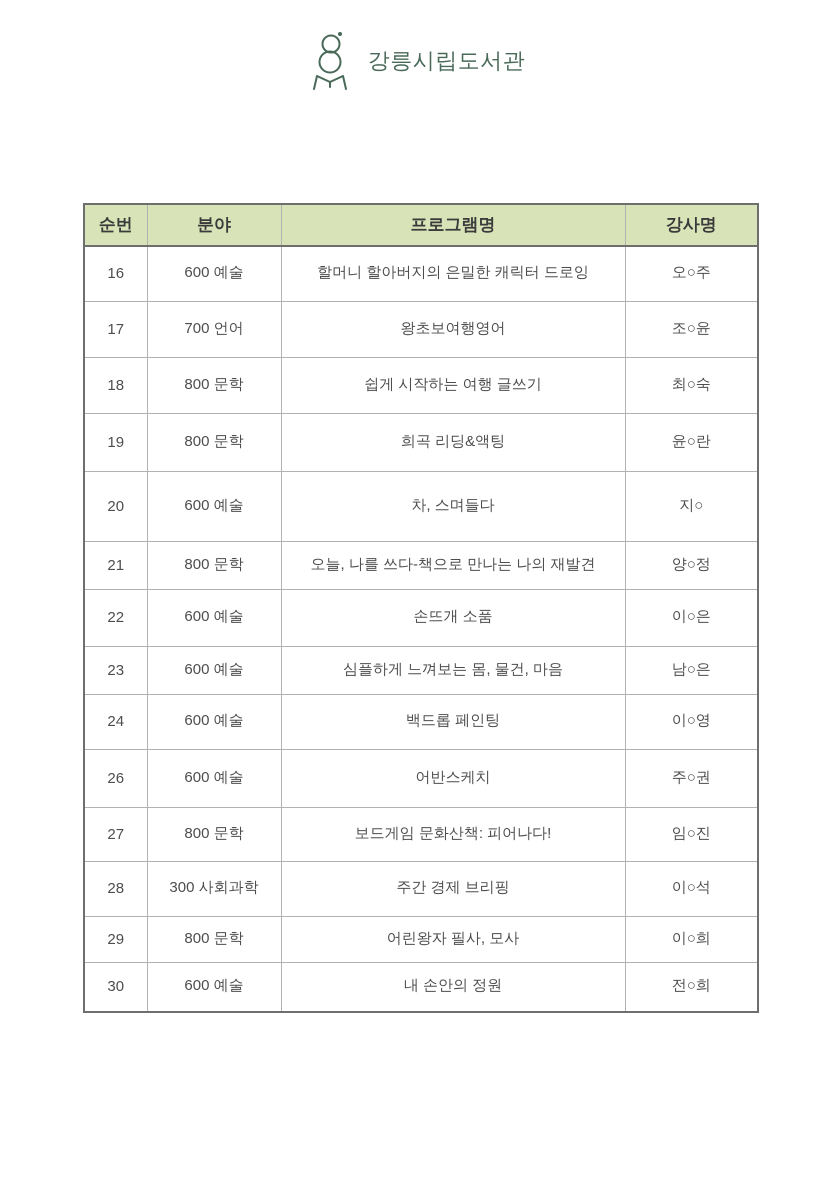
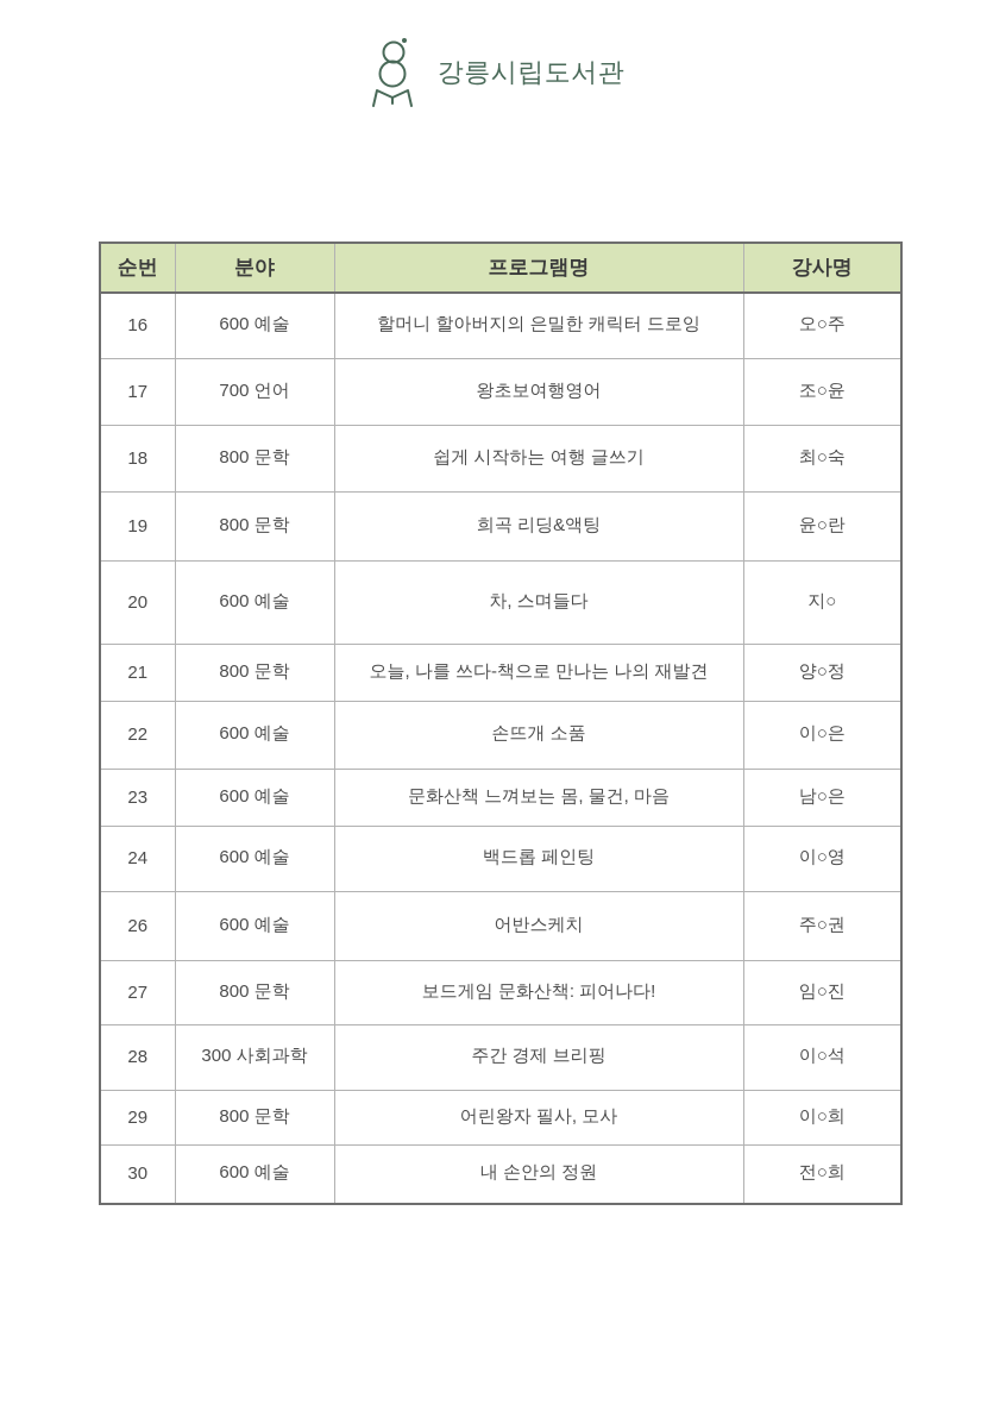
  강릉시립도서관
  순번	분야	프로그램명	강사명
  16	600 예술	할머니 할아버지의 은밀한 캐릭터 드로잉	오○주
  17	700 언어	왕초보여행영어	조○윤
  18	800 문학	쉽게 시작하는 여행 글쓰기	최○숙
  19	800 문학	희곡 리딩&액팅	윤○란
  20	600 예술	차, 스며들다	지○
  21	800 문학	오늘, 나를 쓰다-책으로 만나는 나의 재발견	양○정
  22	600 예술	손뜨개 소품	이○은
- 23	600 예술	심플하게 느껴보는 몸, 물건, 마음	남○은
+ 23	600 예술	문화산책 느껴보는 몸, 물건, 마음	남○은
  24	600 예술	백드롭 페인팅	이○영
  26	600 예술	어반스케치	주○권
  27	800 문학	보드게임 문화산책: 피어나다!	임○진
  28	300 사회과학	주간 경제 브리핑	이○석
  29	800 문학	어린왕자 필사, 모사	이○희
  30	600 예술	내 손안의 정원	전○희
